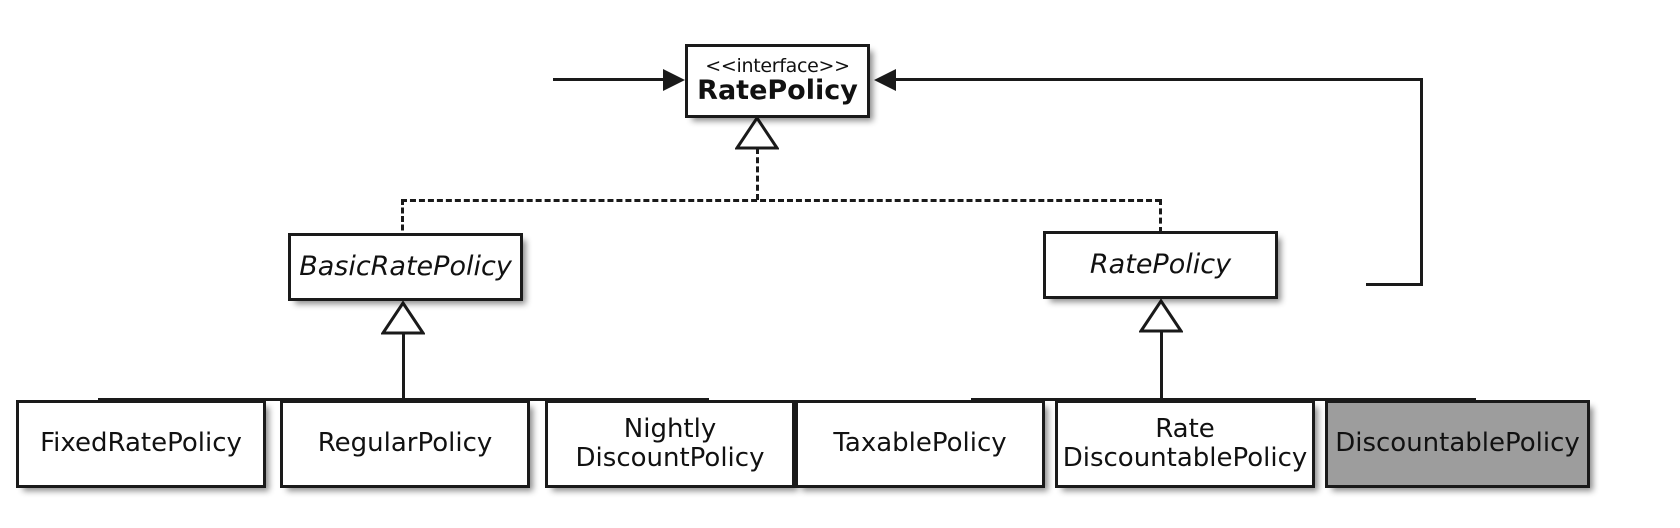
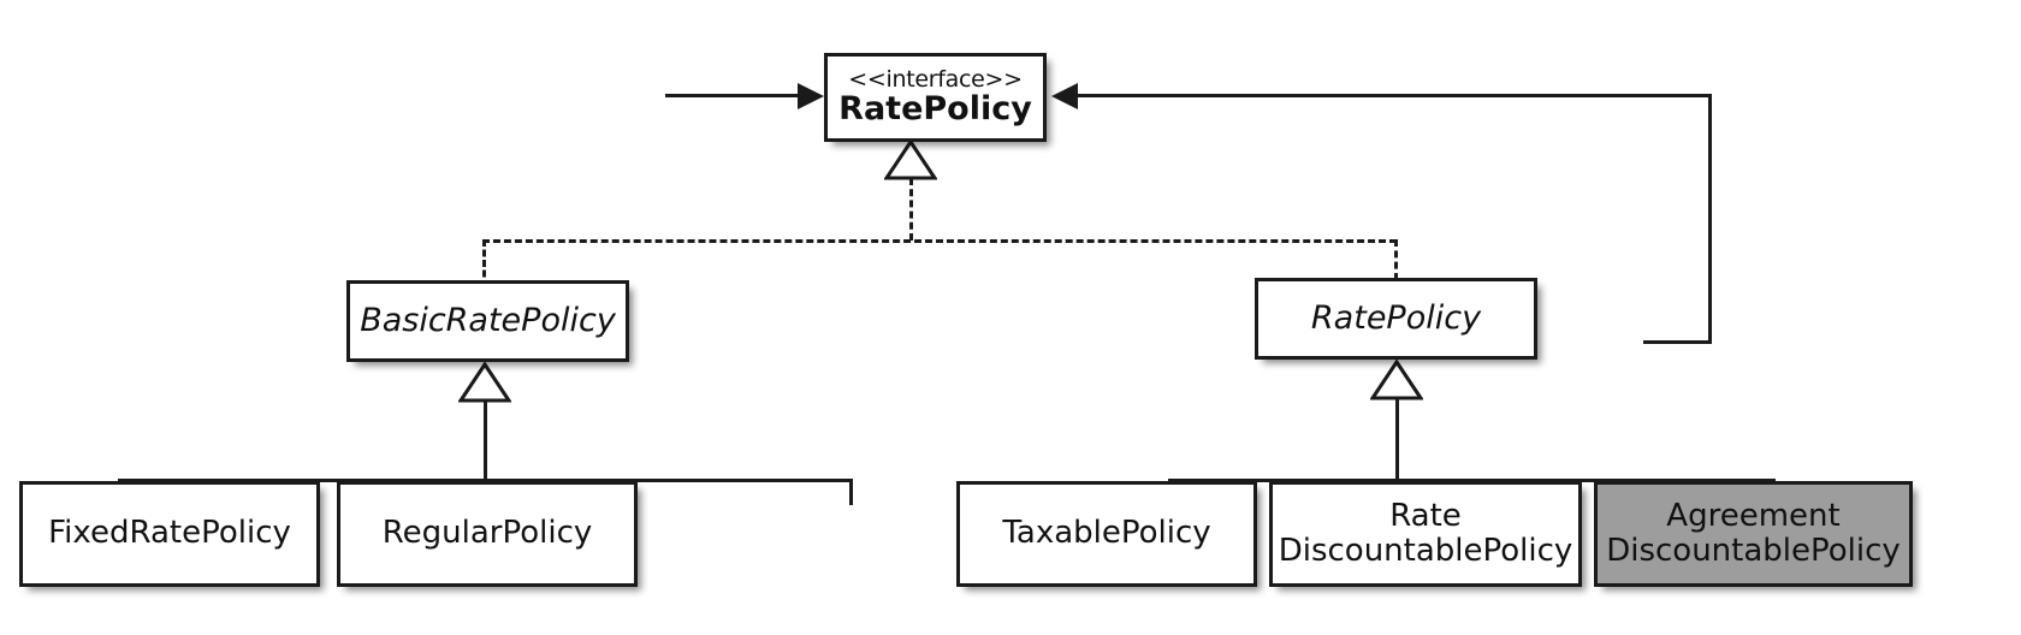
  <<interface>>
  RatePolicy
  BasicRatePolicy
  RatePolicy
  FixedRatePolicy
  RegularPolicy
- Nightly
- DiscountPolicy
  TaxablePolicy
  Rate
  DiscountablePolicy
+ Agreement
  DiscountablePolicy
